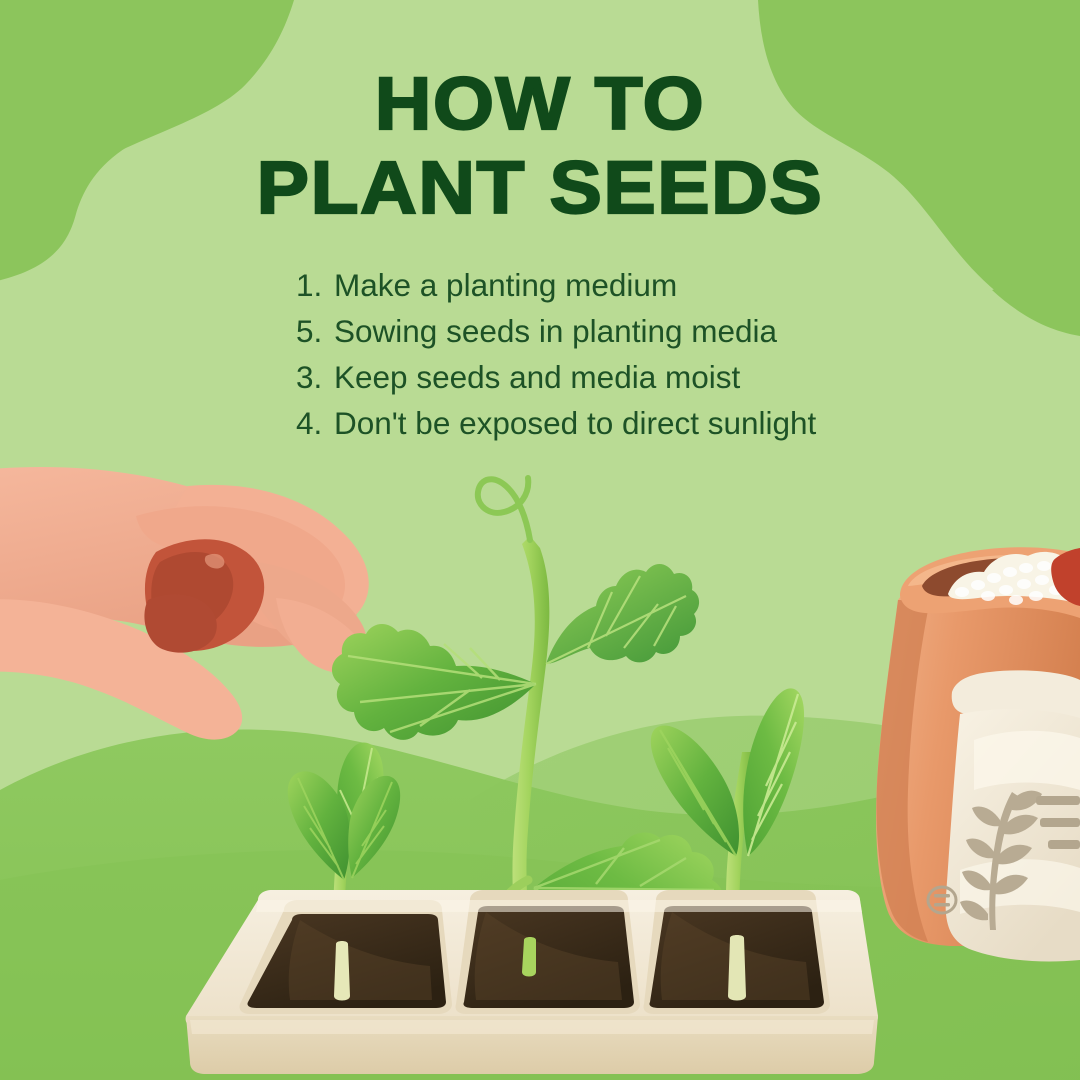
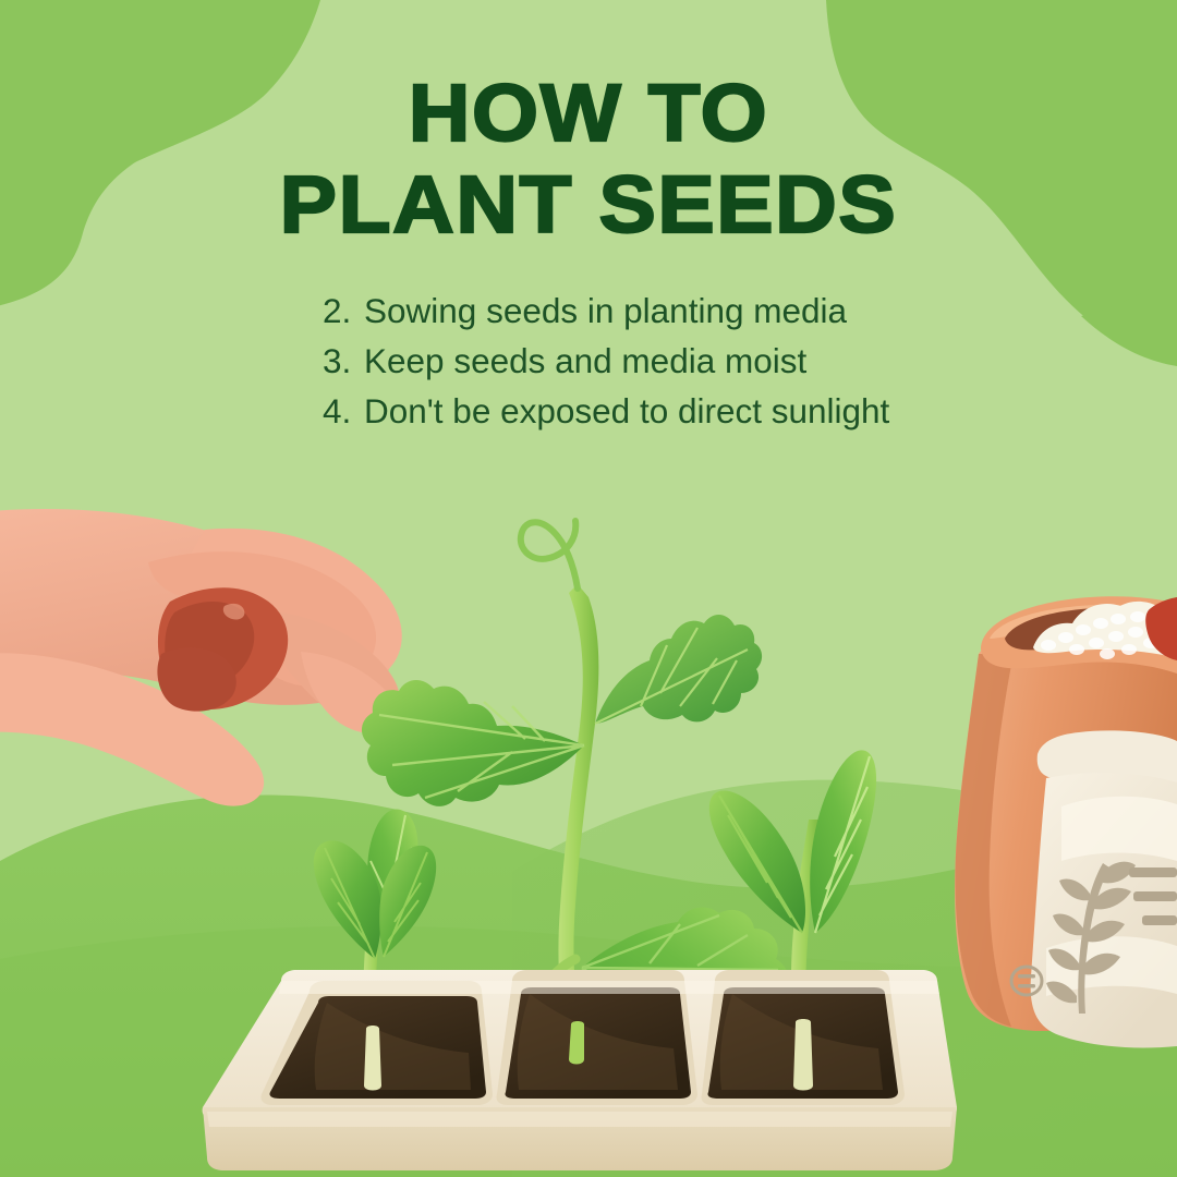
  HOW TO
  PLANT SEEDS
- 1.
- Make a planting medium
- 5.
+ 2.
  Sowing seeds in planting media
  3.
  Keep seeds and media moist
  4.
  Don't be exposed to direct sunlight
